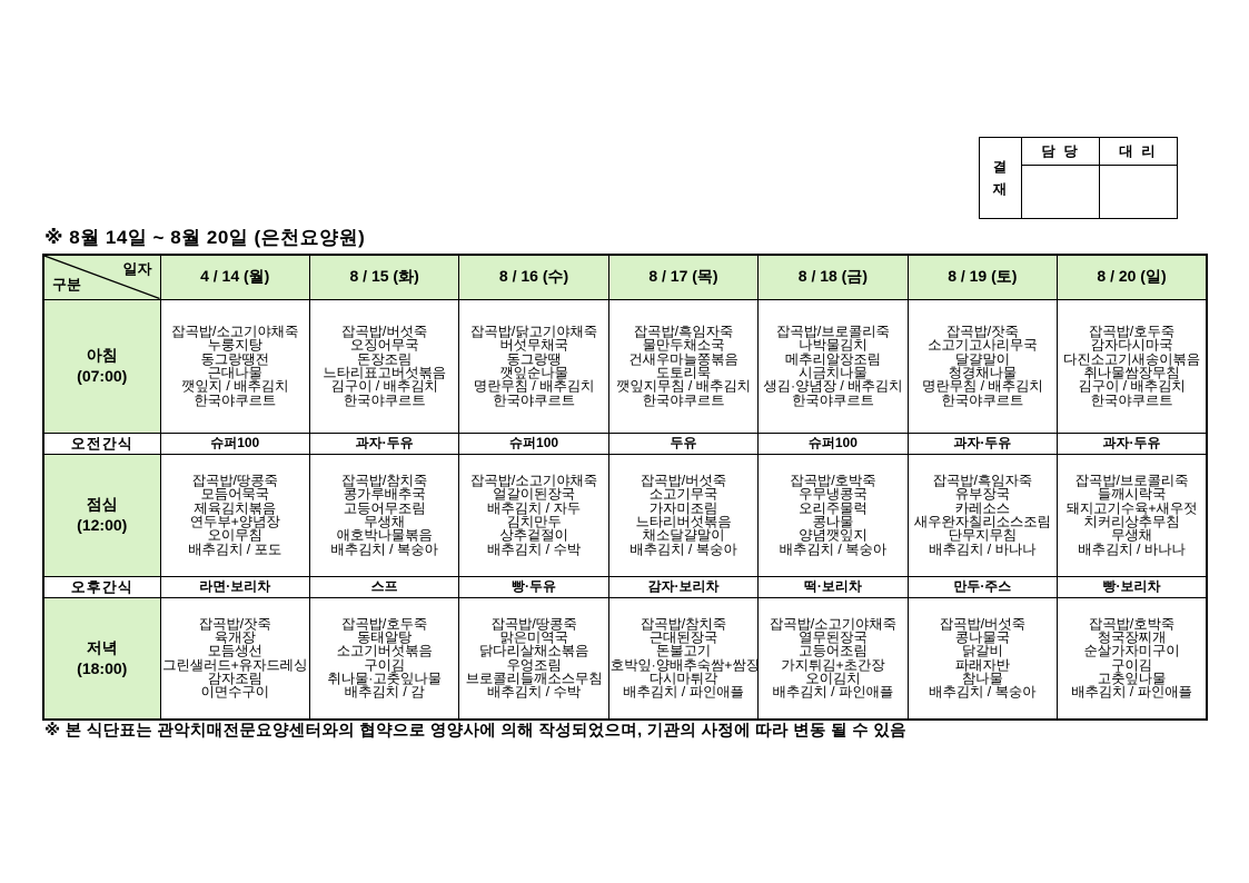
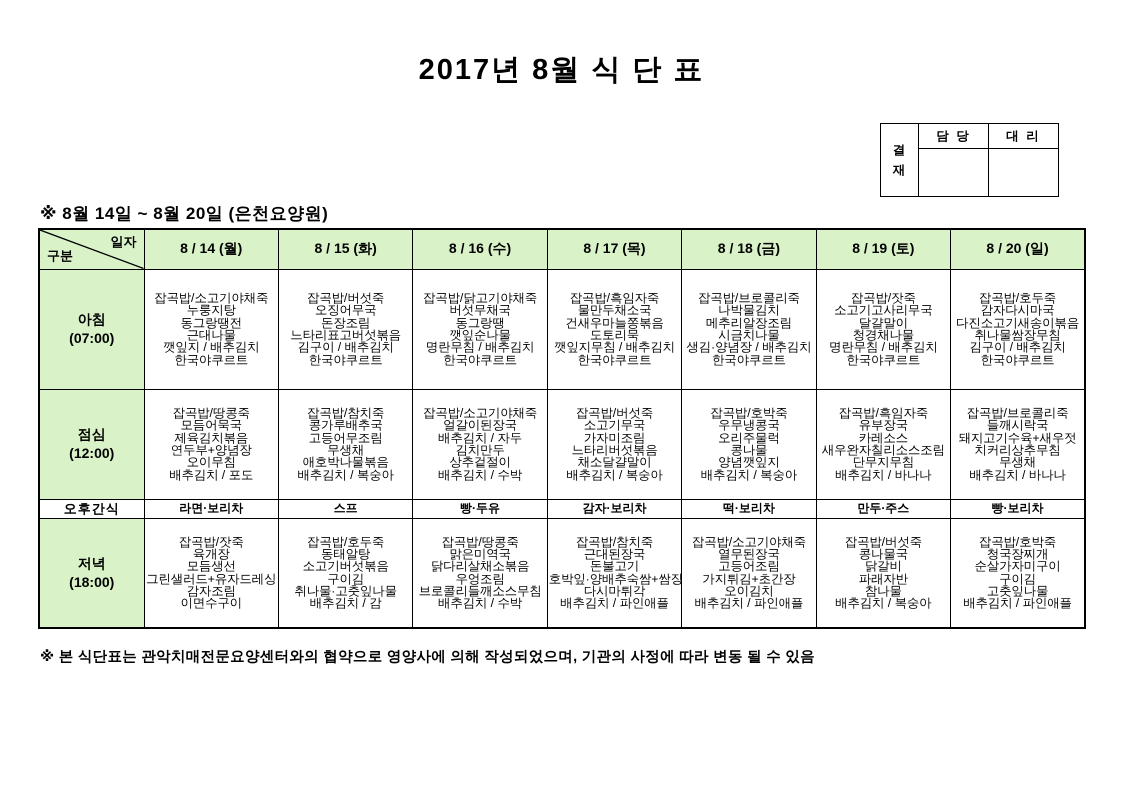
+ 2017년 8월 식 단 표
  결재	담 당	대 리
  ※ 8월 14일 ~ 8월 20일 (은천요양원)
- 일자 구분	4 / 14 (월)	8 / 15 (화)	8 / 16 (수)	8 / 17 (목)	8 / 18 (금)	8 / 19 (토)	8 / 20 (일)
+ 일자 구분	8 / 14 (월)	8 / 15 (화)	8 / 16 (수)	8 / 17 (목)	8 / 18 (금)	8 / 19 (토)	8 / 20 (일)
  아침(07:00)	잡곡밥/소고기야채죽누룽지탕동그랑땡전근대나물깻잎지 / 배추김치한국야쿠르트	잡곡밥/버섯죽오징어무국돈장조림느타리표고버섯볶음김구이 / 배추김치한국야쿠르트	잡곡밥/닭고기야채죽버섯무채국동그랑땡깻잎순나물명란무침 / 배추김치한국야쿠르트	잡곡밥/흑임자죽물만두채소국건새우마늘쫑볶음도토리묵깻잎지무침 / 배추김치한국야쿠르트	잡곡밥/브로콜리죽나박물김치메추리알장조림시금치나물생김·양념장 / 배추김치한국야쿠르트	잡곡밥/잣죽소고기고사리무국달걀말이청경채나물명란무침 / 배추김치한국야쿠르트	잡곡밥/호두죽감자다시마국다진소고기새송이볶음취나물쌈장무침김구이 / 배추김치한국야쿠르트
- 오전간식	슈퍼100	과자·두유	슈퍼100	두유	슈퍼100	과자·두유	과자·두유
  점심(12:00)	잡곡밥/땅콩죽모듬어묵국제육김치볶음연두부+양념장오이무침배추김치 / 포도	잡곡밥/참치죽콩가루배추국고등어무조림무생채애호박나물볶음배추김치 / 복숭아	잡곡밥/소고기야채죽얼갈이된장국배추김치 / 자두김치만두상추겉절이배추김치 / 수박	잡곡밥/버섯죽소고기무국가자미조림느타리버섯볶음채소달걀말이배추김치 / 복숭아	잡곡밥/호박죽우무냉콩국오리주물럭콩나물양념깻잎지배추김치 / 복숭아	잡곡밥/흑임자죽유부장국카레소스새우완자칠리소스조림단무지무침배추김치 / 바나나	잡곡밥/브로콜리죽들깨시락국돼지고기수육+새우젓치커리상추무침무생채배추김치 / 바나나
  오후간식	라면·보리차	스프	빵·두유	감자·보리차	떡·보리차	만두·주스	빵·보리차
  저녁(18:00)	잡곡밥/잣죽육개장모듬생선그린샐러드+유자드레싱감자조림이면수구이	잡곡밥/호두죽동태알탕소고기버섯볶음구이김취나물·고춧잎나물배추김치 / 감	잡곡밥/땅콩죽맑은미역국닭다리살채소볶음우엉조림브로콜리들깨소스무침배추김치 / 수박	잡곡밥/참치죽근대된장국돈불고기호박잎·양배추숙쌈+쌈장다시마튀각배추김치 / 파인애플	잡곡밥/소고기야채죽열무된장국고등어조림가지튀김+초간장오이김치배추김치 / 파인애플	잡곡밥/버섯죽콩나물국닭갈비파래자반참나물배추김치 / 복숭아	잡곡밥/호박죽청국장찌개순살가자미구이구이김고춧잎나물배추김치 / 파인애플
  ※ 본 식단표는 관악치매전문요양센터와의 협약으로 영양사에 의해 작성되었으며, 기관의 사정에 따라 변동 될 수 있음
